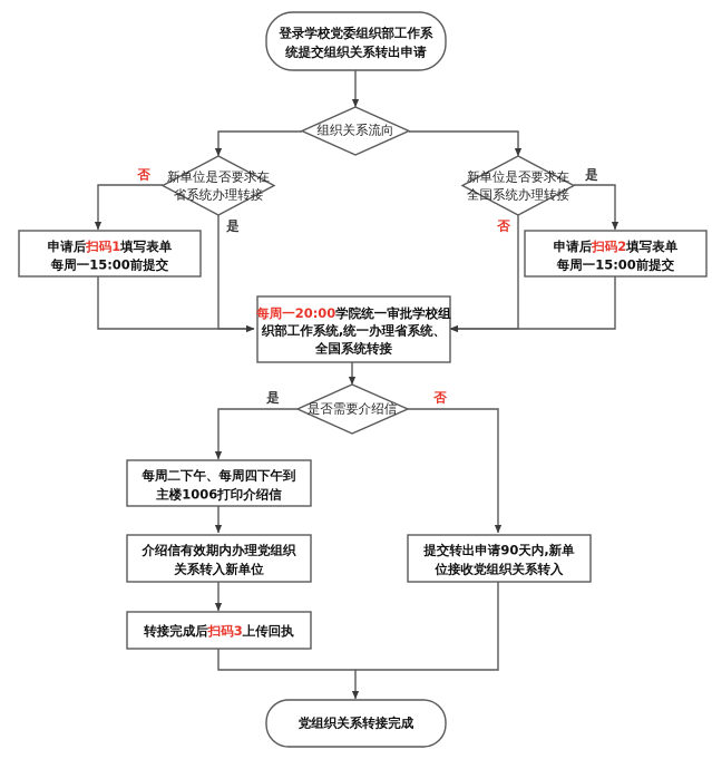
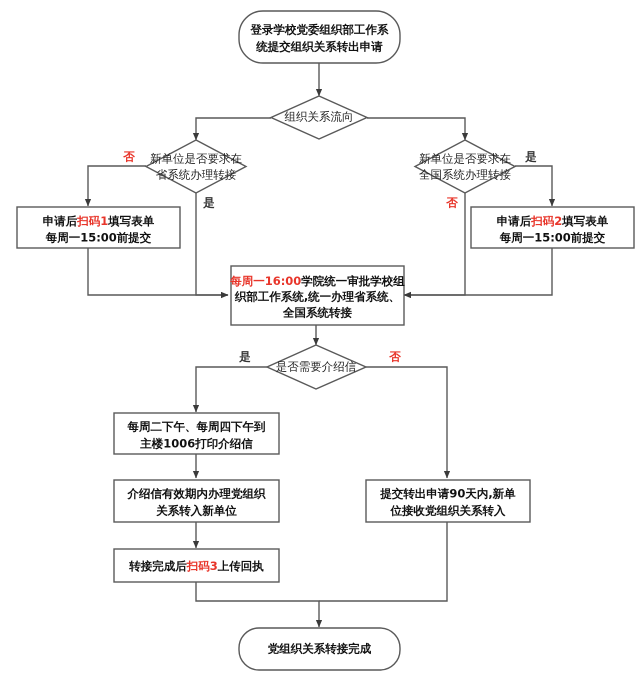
  登录学校党委组织部工作系
  统提交组织关系转出申请
  组织关系流向
  新单位是否要求在
  省系统办理转接
  否
  是
  新单位是否要求在
  全国系统办理转接
  是
  否
  申请后扫码1填写表单
  每周一15:00前提交
  申请后扫码2填写表单
  每周一15:00前提交
- 每周一20:00学院统一审批学校组
+ 每周一16:00学院统一审批学校组
  织部工作系统,统一办理省系统、
  全国系统转接
  是否需要介绍信
  是
  否
  每周二下午、每周四下午到
  主楼1006打印介绍信
  介绍信有效期内办理党组织
  关系转入新单位
  转接完成后扫码3上传回执
  提交转出申请90天内,新单
  位接收党组织关系转入
  党组织关系转接完成
